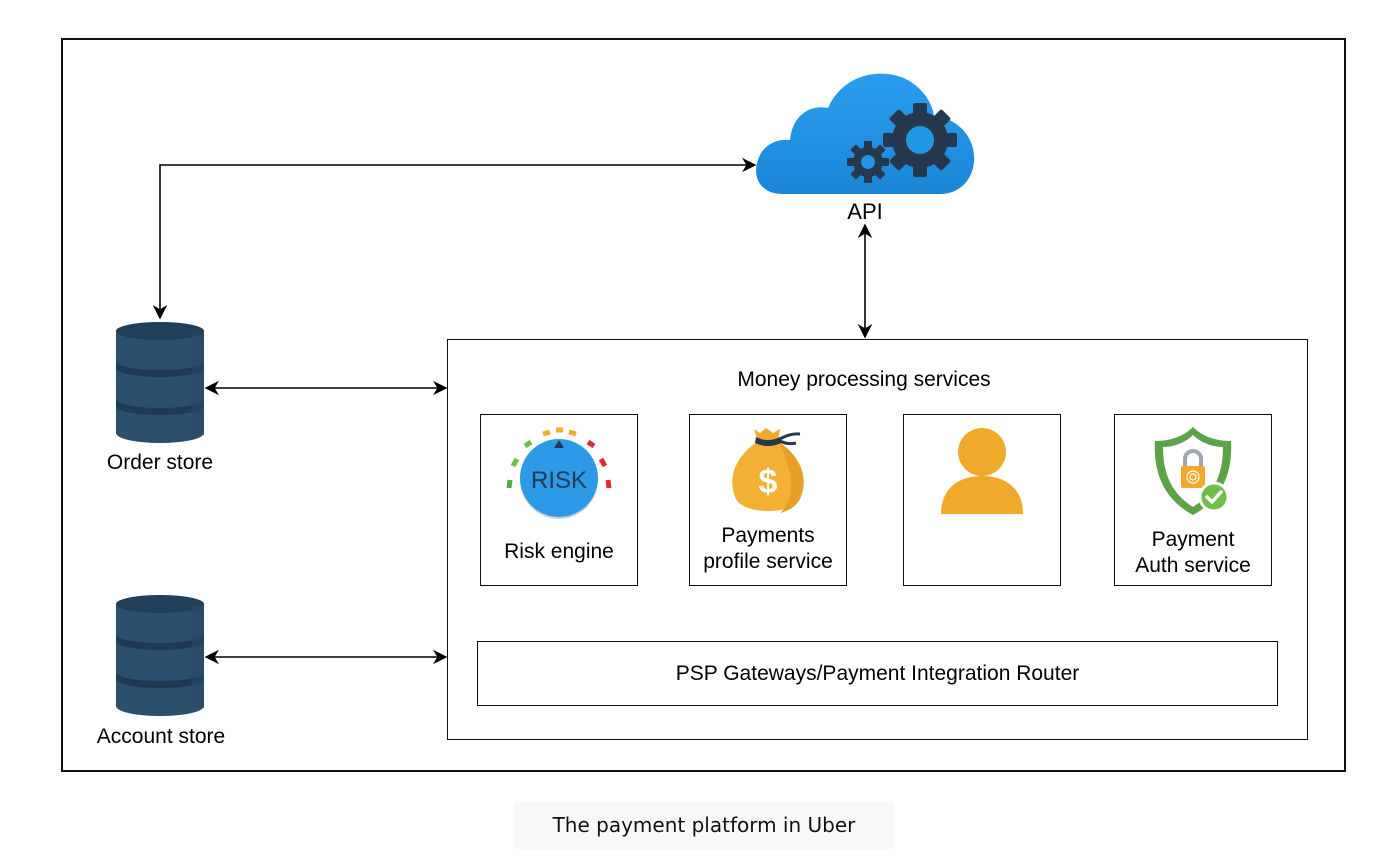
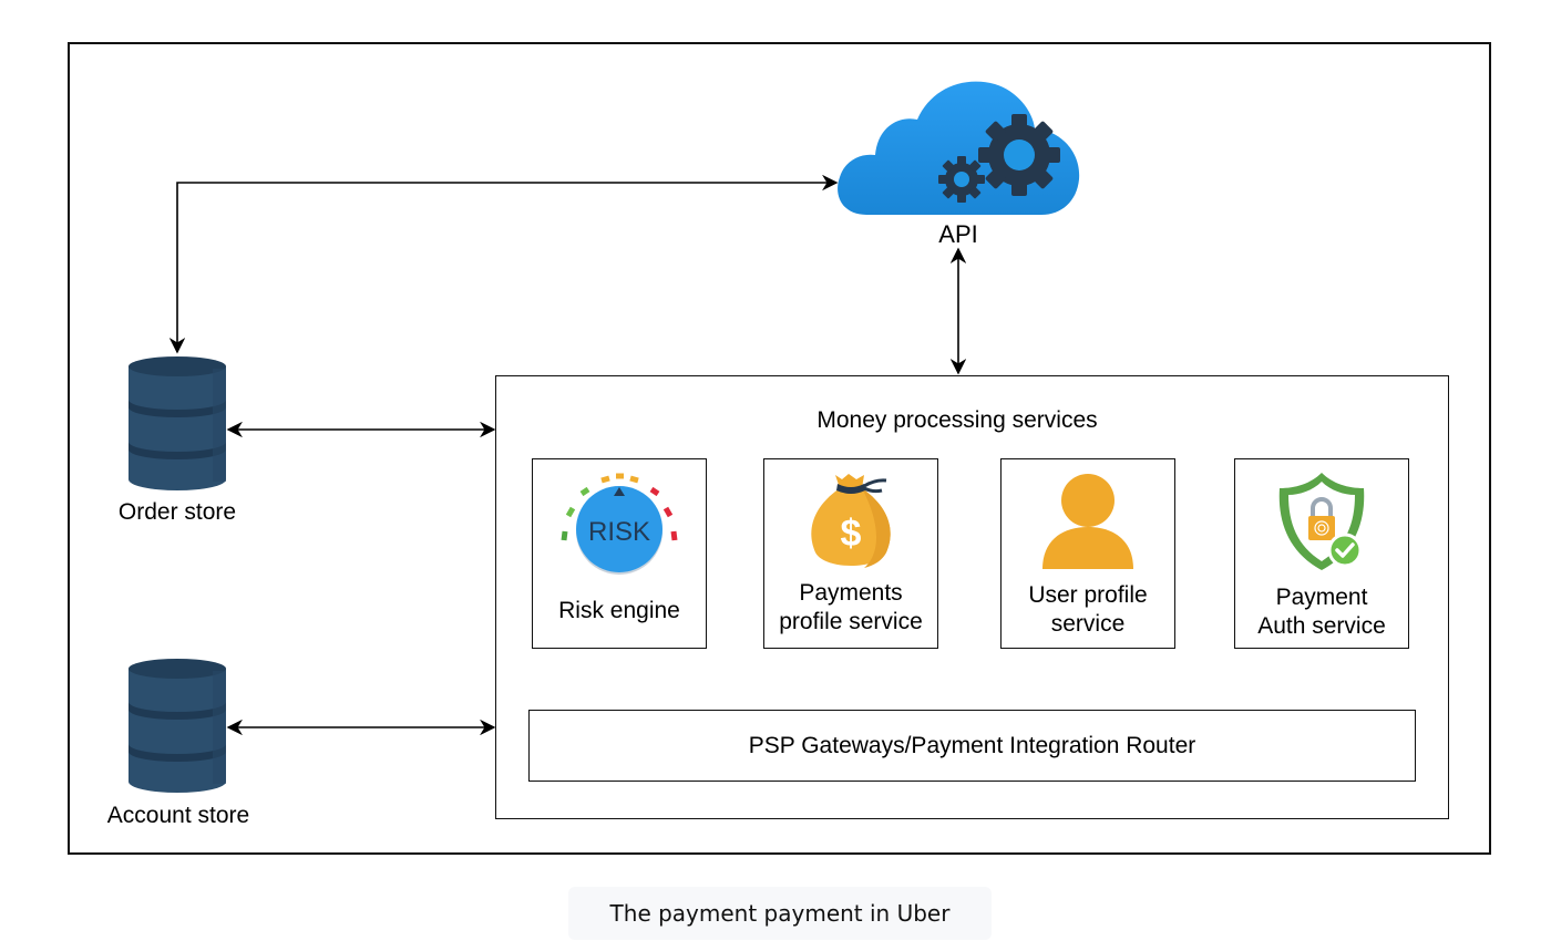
  API
  Order store
  Account store
  Money processing services
  RISK
  Risk engine
  $
  Payments
  profile service
+ User profile
+ service
  Payment
  Auth service
  PSP Gateways/Payment Integration Router
- The payment platform in Uber
+ The payment payment in Uber
